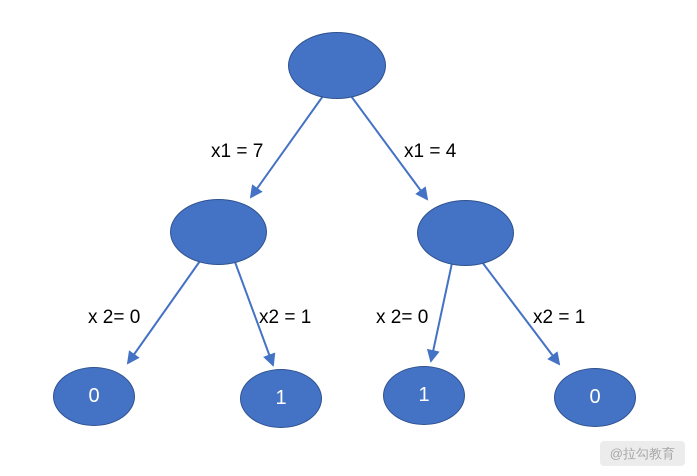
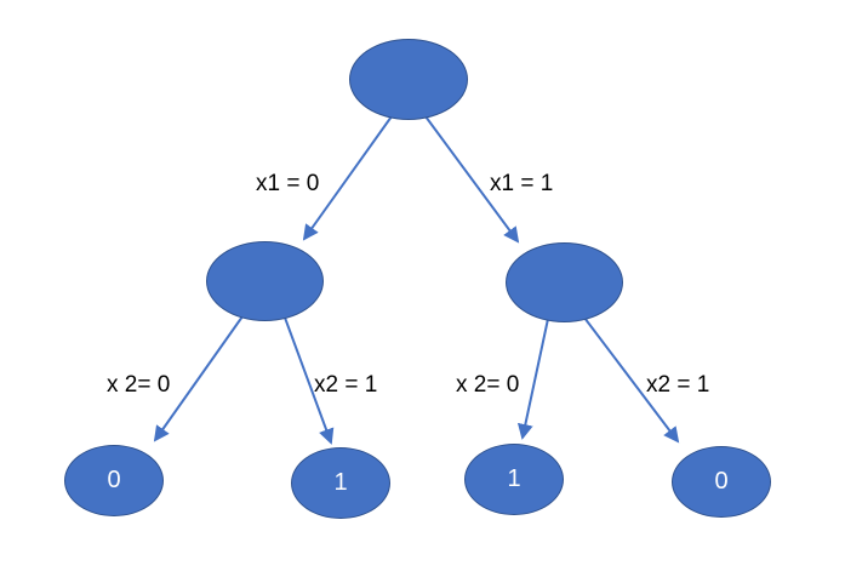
  0
  1
  1
  0
- x1 = 7
+ x1 = 0
- x1 = 4
+ x1 = 1
  x 2= 0
  x2 = 1
  x 2= 0
  x2 = 1
- @拉勾教育
